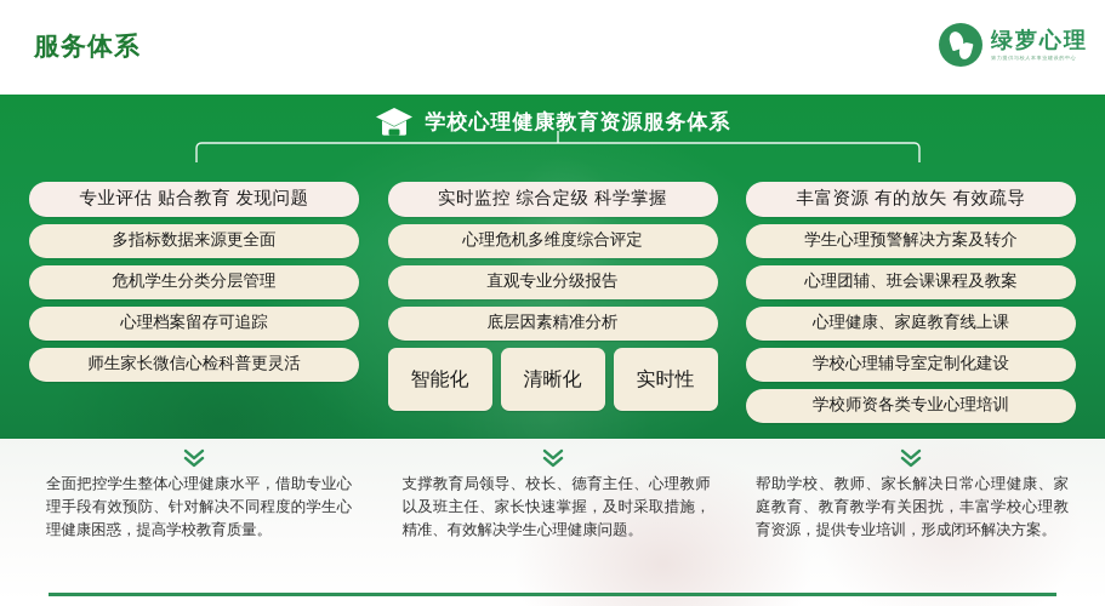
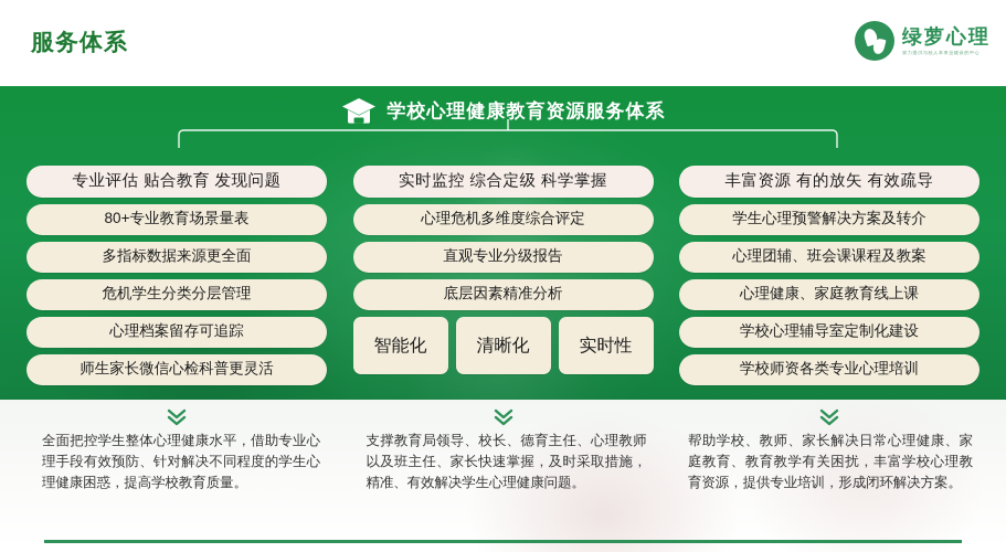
  服务体系
  绿萝心理
  学校心理健康教育资源服务体系
  专业评估 贴合教育 发现问题
+ 80+专业教育场景量表
  多指标数据来源更全面
  危机学生分类分层管理
  心理档案留存可追踪
  师生家长微信心检科普更灵活
  实时监控 综合定级 科学掌握
  心理危机多维度综合评定
  直观专业分级报告
  底层因素精准分析
  智能化
  清晰化
  实时性
  丰富资源 有的放矢 有效疏导
  学生心理预警解决方案及转介
  心理团辅、班会课课程及教案
  心理健康、家庭教育线上课
  学校心理辅导室定制化建设
  学校师资各类专业心理培训
  全面把控学生整体心理健康水平，借助专业心理手段有效预防、针对解决不同程度的学生心理健康困惑，提高学校教育质量。
  支撑教育局领导、校长、德育主任、心理教师以及班主任、家长快速掌握，及时采取措施，精准、有效解决学生心理健康问题。
  帮助学校、教师、家长解决日常心理健康、家庭教育、教育教学有关困扰，丰富学校心理教育资源，提供专业培训，形成闭环解决方案。
